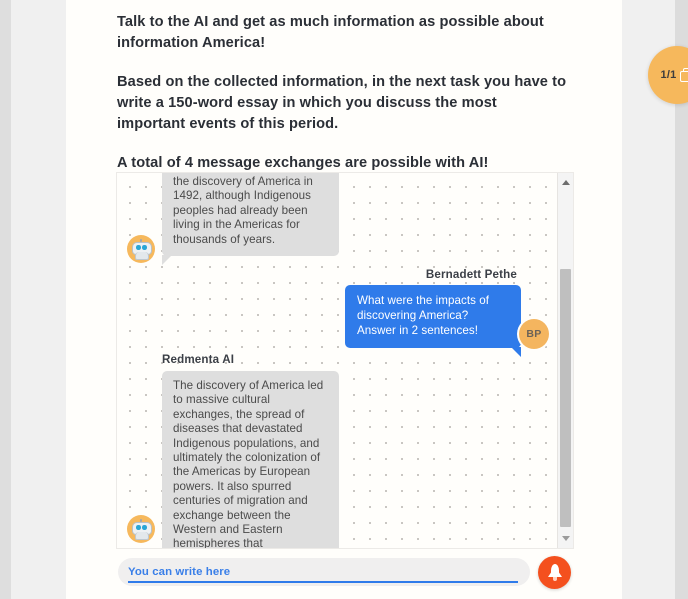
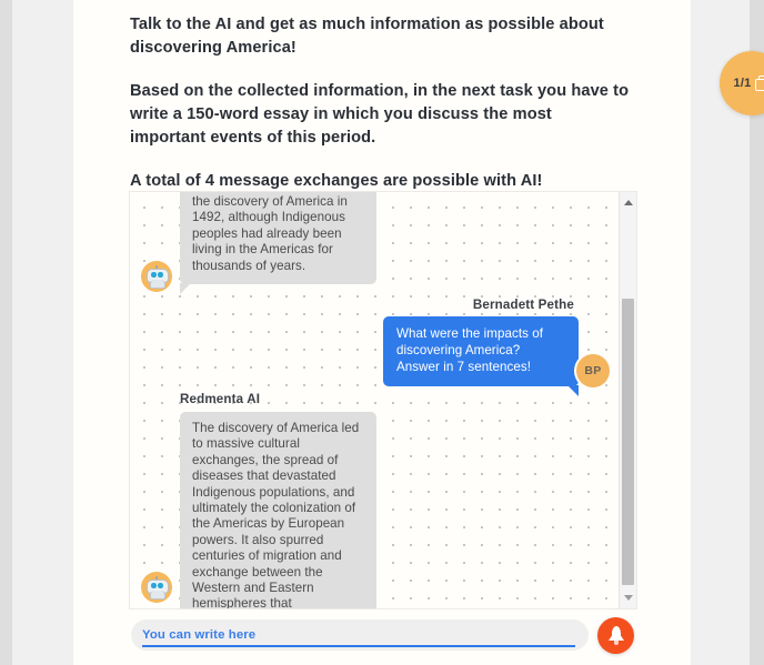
- Talk to the AI and get as much information as possible about information America!
+ Talk to the AI and get as much information as possible about discovering America!
  Based on the collected information, in the next task you have to write a 150-word essay in which you discuss the most important events of this period.
  A total of 4 message exchanges are possible with AI!
  1/1
  the discovery of America in 1492, although Indigenous peoples had already been living in the Americas for thousands of years.
  Bernadett Pethe
- What were the impacts of discovering America? Answer in 2 sentences!
+ What were the impacts of discovering America? Answer in 7 sentences!
  BP
  Redmenta AI
  The discovery of America led to massive cultural exchanges, the spread of diseases that devastated Indigenous populations, and ultimately the colonization of the Americas by European powers. It also spurred centuries of migration and exchange between the Western and Eastern hemispheres that
  You can write here
